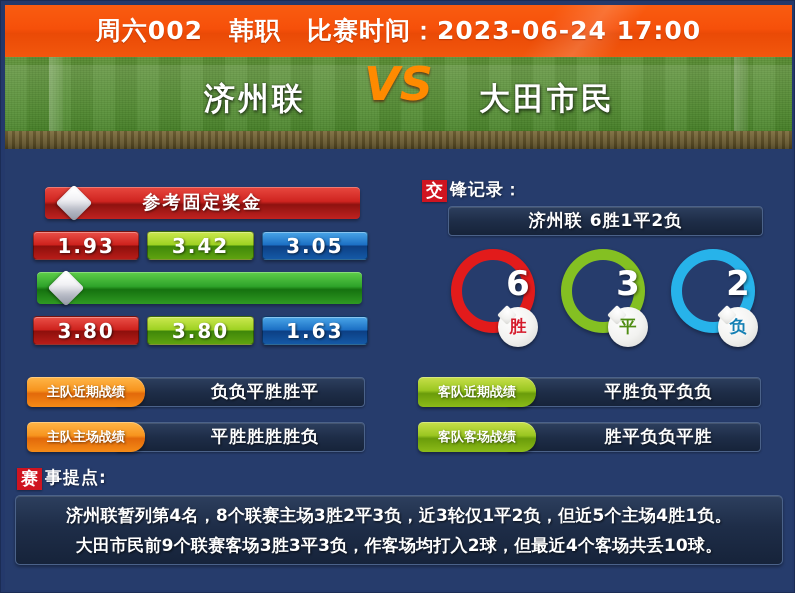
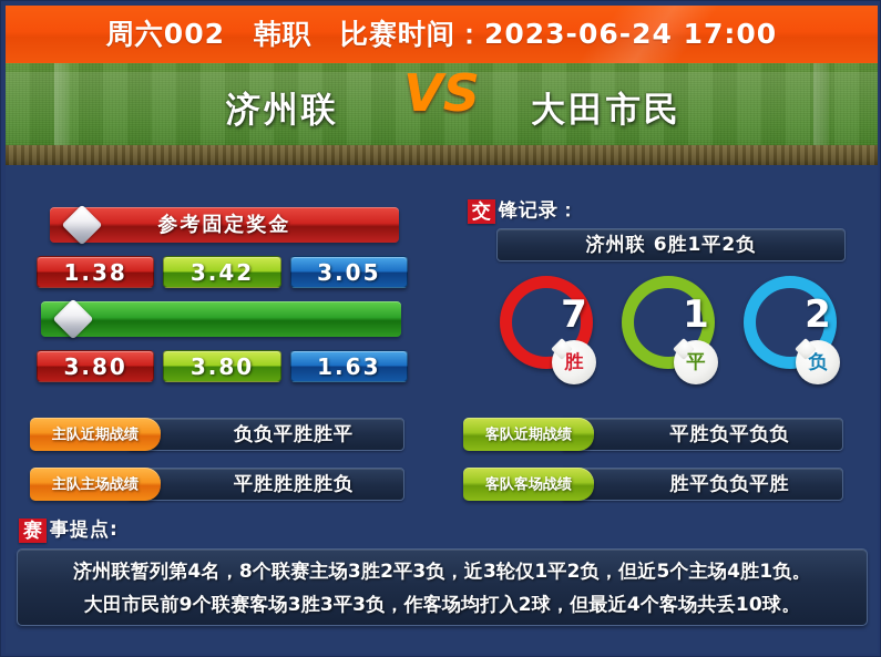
  周六002 韩职 比赛时间：2023-06-24 17:00
  济州联
  VS
  大田市民
  参考固定奖金
- 1.93
+ 1.38
  3.42
  3.05
  3.80
  3.80
  1.63
  主队近期战绩
  负负平胜胜平
  主队主场战绩
  平胜胜胜胜负
  交
  锋记录：
  济州联 6胜1平2负
- 6
+ 7
  胜
- 3
+ 1
  平
  2
  负
  客队近期战绩
  平胜负平负负
  客队客场战绩
  胜平负负平胜
  赛
  事提点:
  济州联暂列第4名，8个联赛主场3胜2平3负，近3轮仅1平2负，但近5个主场4胜1负。
  大田市民前9个联赛客场3胜3平3负，作客场均打入2球，但最近4个客场共丢10球。
